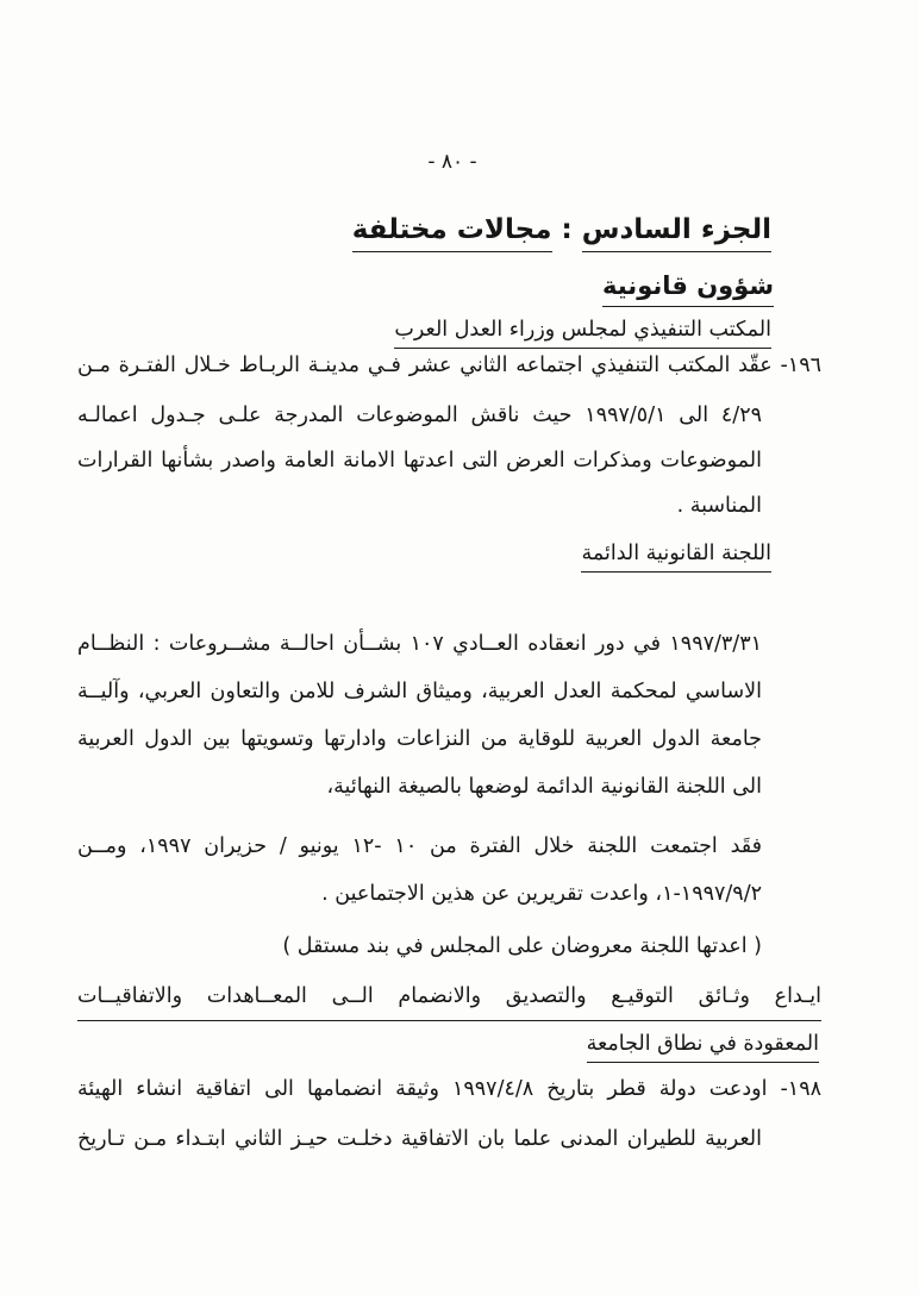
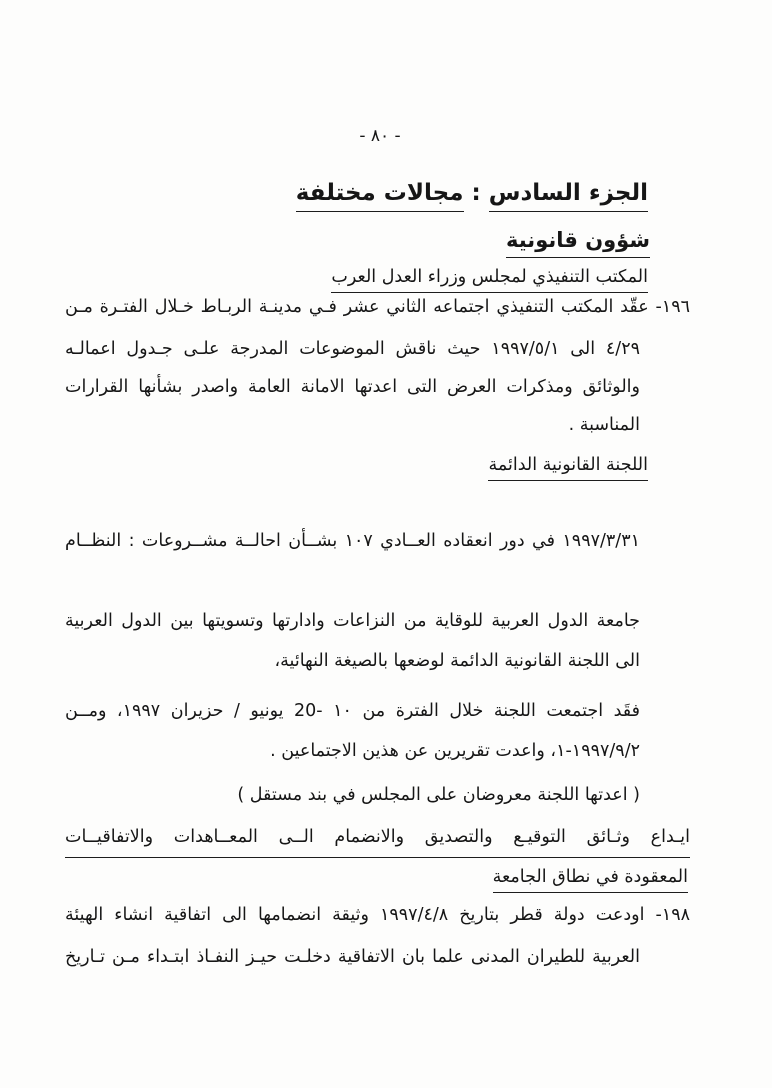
  - ٨٠ -
  الجزء السادس : مجالات مختلفة
  شؤون قانونية
  المكتب التنفيذي لمجلس وزراء العدل العرب
  ١٩٦- عقّد المكتب التنفيذي اجتماعه الثاني عشر فـي مدينـة الربـاط خـلال الفتـرة مـن
  ٤/٢٩ الى ١٩٩٧/٥/١ حيث ناقش الموضوعات المدرجة علـى جـدول اعمالـه
- الموضوعات ومذكرات العرض التى اعدتها الامانة العامة واصدر بشأنها القرارات
+ والوثائق ومذكرات العرض التى اعدتها الامانة العامة واصدر بشأنها القرارات
  المناسبة .
  اللجنة القانونية الدائمة
  ١٩٩٧/٣/٣١ في دور انعقاده العــادي ١٠٧ بشــأن احالــة مشــروعات : النظــام
- الاساسي لمحكمة العدل العربية، وميثاق الشرف للامن والتعاون العربي، وآليــة
  جامعة الدول العربية للوقاية من النزاعات وادارتها وتسويتها بين الدول العربية
  الى اللجنة القانونية الدائمة لوضعها بالصيغة النهائية،
- فقَد اجتمعت اللجنة خلال الفترة من ١٠ -١٢ يونيو / حزيران ١٩٩٧، ومــن
+ فقَد اجتمعت اللجنة خلال الفترة من ١٠ -20 يونيو / حزيران ١٩٩٧، ومــن
  ١٩٩٧/٩/٢-١، واعدت تقريرين عن هذين الاجتماعين .
  ( اعدتها اللجنة معروضان على المجلس في بند مستقل )
  ايـداع وثـائق التوقيـع والتصديق والانضمام الــى المعــاهدات والاتفاقيــات
  المعقودة في نطاق الجامعة
  ١٩٨- اودعت دولة قطر بتاريخ ١٩٩٧/٤/٨ وثيقة انضمامها الى اتفاقية انشاء الهيئة
- العربية للطيران المدنى علما بان الاتفاقية دخلـت حيـز الثاني ابتـداء مـن تـاريخ
+ العربية للطيران المدنى علما بان الاتفاقية دخلـت حيـز النفـاذ ابتـداء مـن تـاريخ
